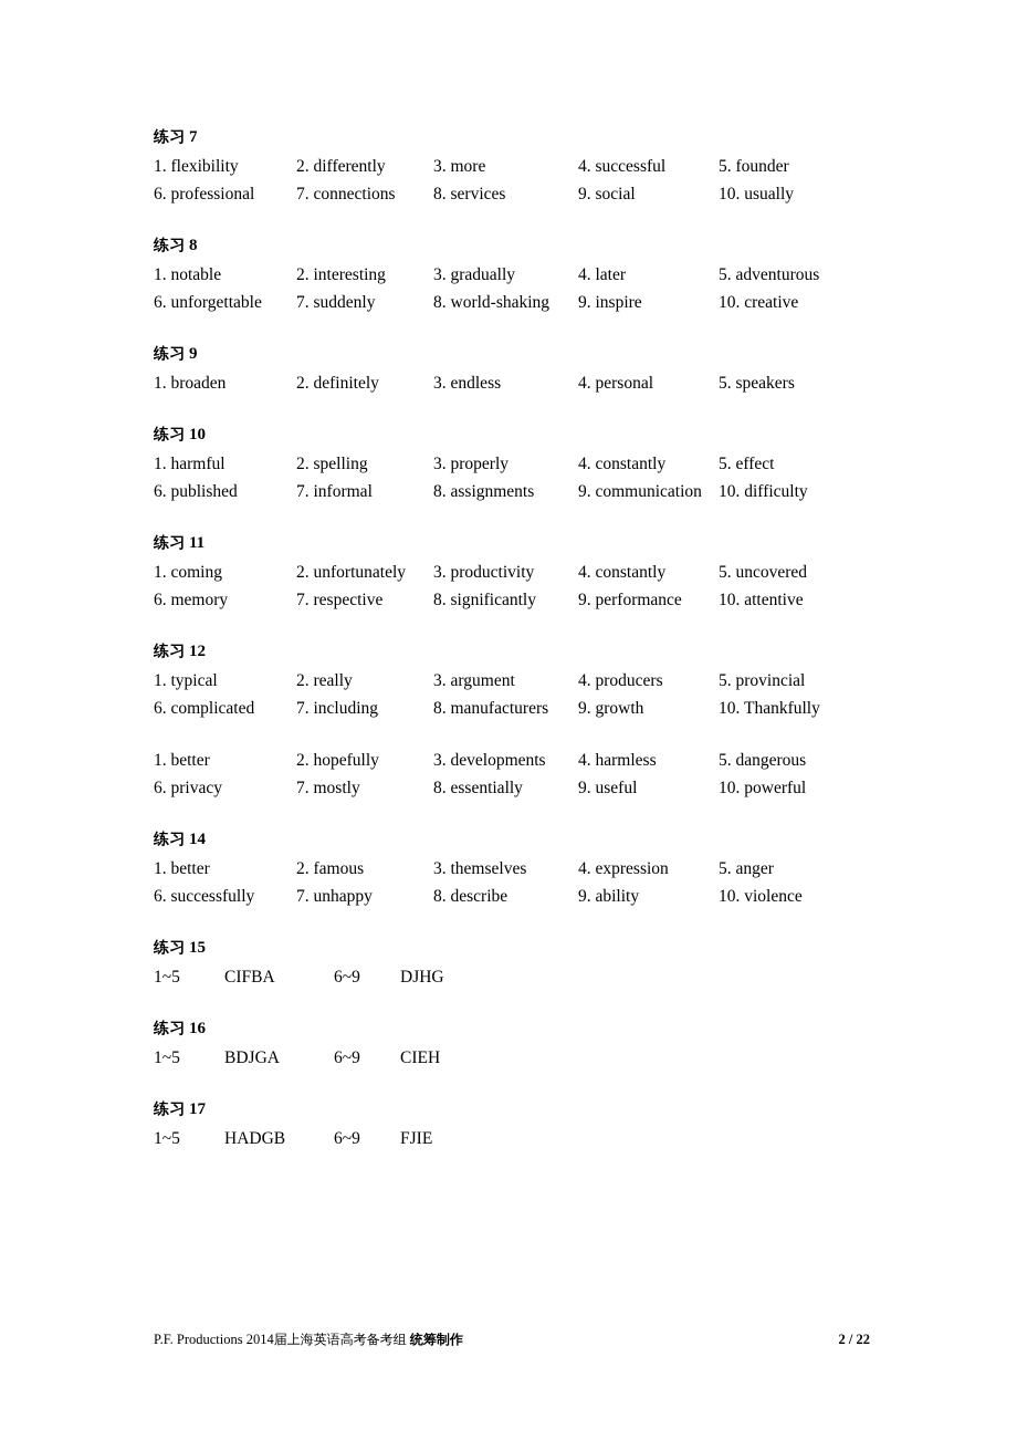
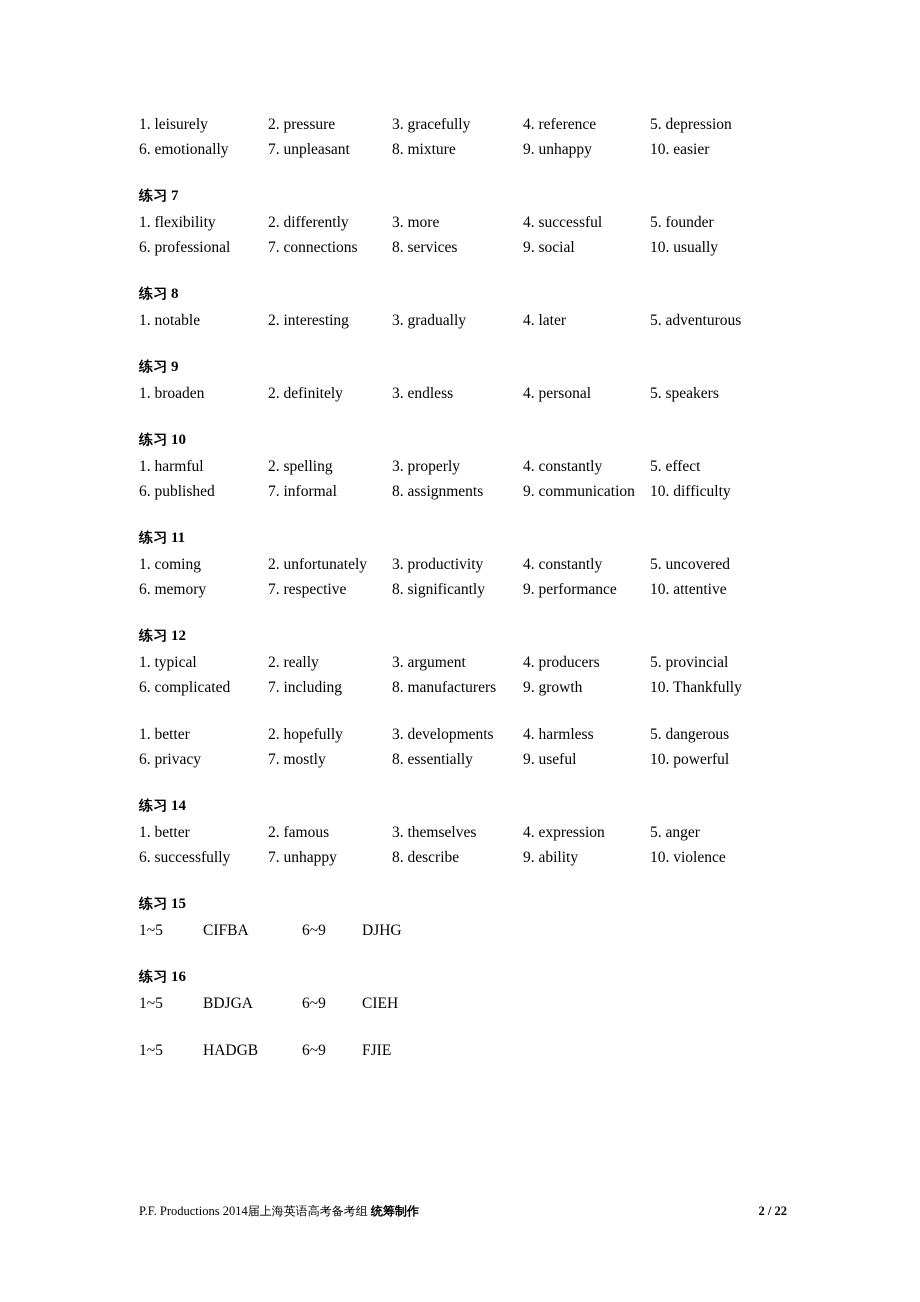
+ 1. leisurely
+ 2. pressure
+ 3. gracefully
+ 4. reference
+ 5. depression
+ 6. emotionally
+ 7. unpleasant
+ 8. mixture
+ 9. unhappy
+ 10. easier
  练习 7
  1. flexibility
  2. differently
  3. more
  4. successful
  5. founder
  6. professional
  7. connections
  8. services
  9. social
  10. usually
  练习 8
  1. notable
  2. interesting
  3. gradually
  4. later
  5. adventurous
- 6. unforgettable
- 7. suddenly
- 8. world-shaking
- 9. inspire
- 10. creative
  练习 9
  1. broaden
  2. definitely
  3. endless
  4. personal
  5. speakers
  练习 10
  1. harmful
  2. spelling
  3. properly
  4. constantly
  5. effect
  6. published
  7. informal
  8. assignments
  9. communication
  10. difficulty
  练习 11
  1. coming
  2. unfortunately
  3. productivity
  4. constantly
  5. uncovered
  6. memory
  7. respective
  8. significantly
  9. performance
  10. attentive
  练习 12
  1. typical
  2. really
  3. argument
  4. producers
  5. provincial
  6. complicated
  7. including
  8. manufacturers
  9. growth
  10. Thankfully
  1. better
  2. hopefully
  3. developments
  4. harmless
  5. dangerous
  6. privacy
  7. mostly
  8. essentially
  9. useful
  10. powerful
  练习 14
  1. better
  2. famous
  3. themselves
  4. expression
  5. anger
  6. successfully
  7. unhappy
  8. describe
  9. ability
  10. violence
  练习 15
  1~5
  CIFBA
  6~9
  DJHG
  练习 16
  1~5
  BDJGA
  6~9
  CIEH
- 练习 17
  1~5
  HADGB
  6~9
  FJIE
  P.F. Productions 2014届上海英语高考备考组 统筹制作
  2 / 22
